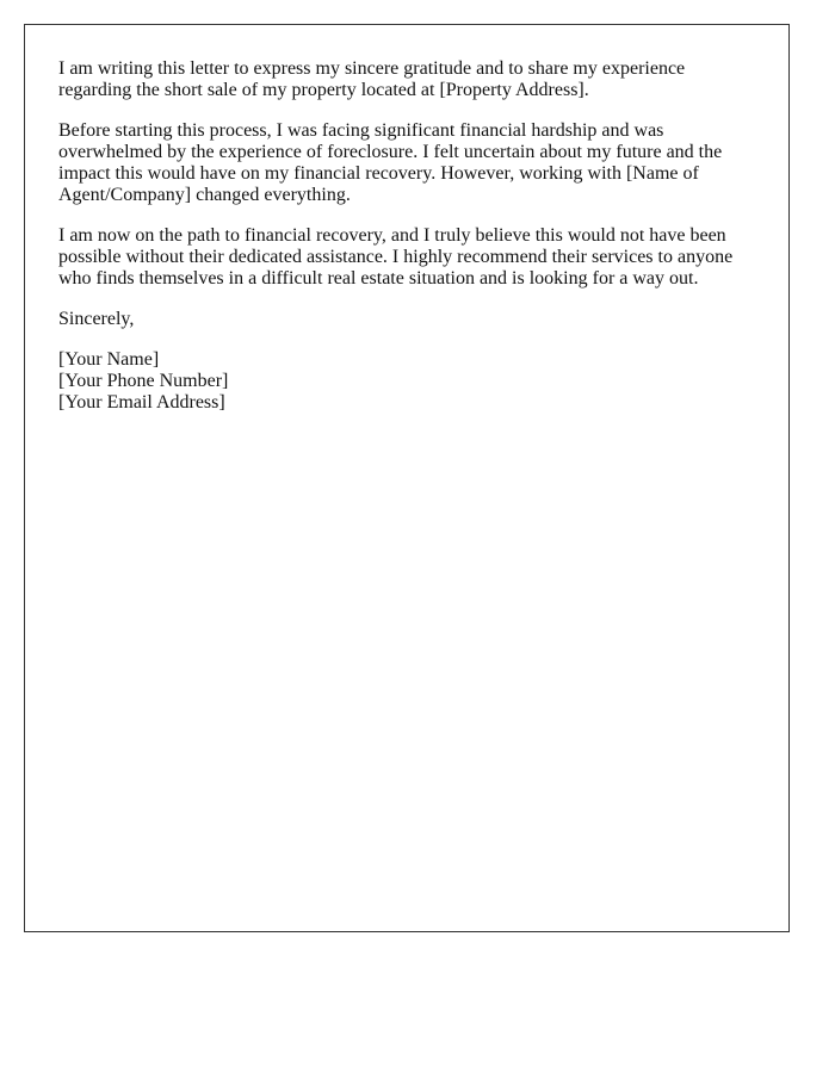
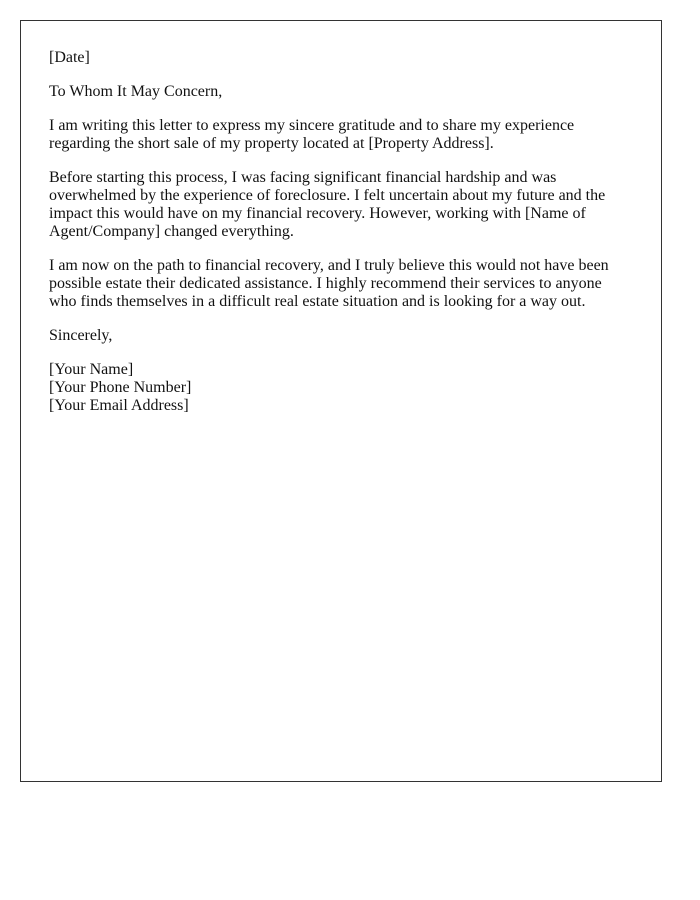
+ [Date]
+ To Whom It May Concern,
  I am writing this letter to express my sincere gratitude and to share my experience regarding the short sale of my property located at [Property Address].
  Before starting this process, I was facing significant financial hardship and was overwhelmed by the experience of foreclosure. I felt uncertain about my future and the impact this would have on my financial recovery. However, working with [Name of Agent/Company] changed everything.
- I am now on the path to financial recovery, and I truly believe this would not have been possible without their dedicated assistance. I highly recommend their services to anyone who finds themselves in a difficult real estate situation and is looking for a way out.
+ I am now on the path to financial recovery, and I truly believe this would not have been possible estate their dedicated assistance. I highly recommend their services to anyone who finds themselves in a difficult real estate situation and is looking for a way out.
  Sincerely,
  [Your Name]
  [Your Phone Number]
  [Your Email Address]
